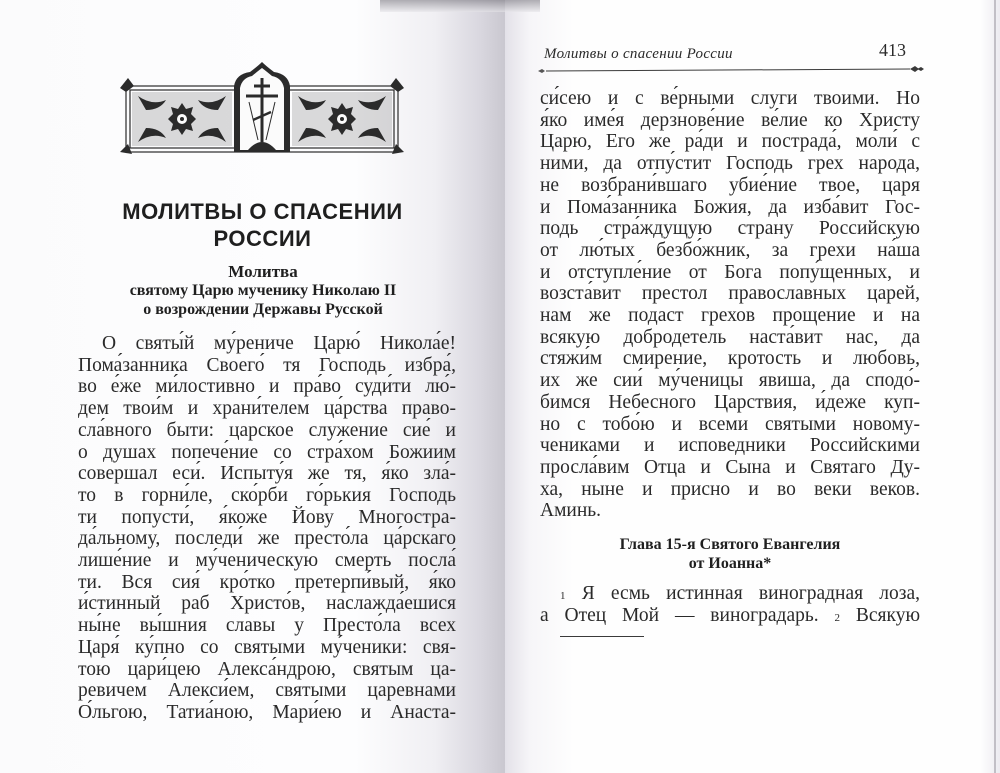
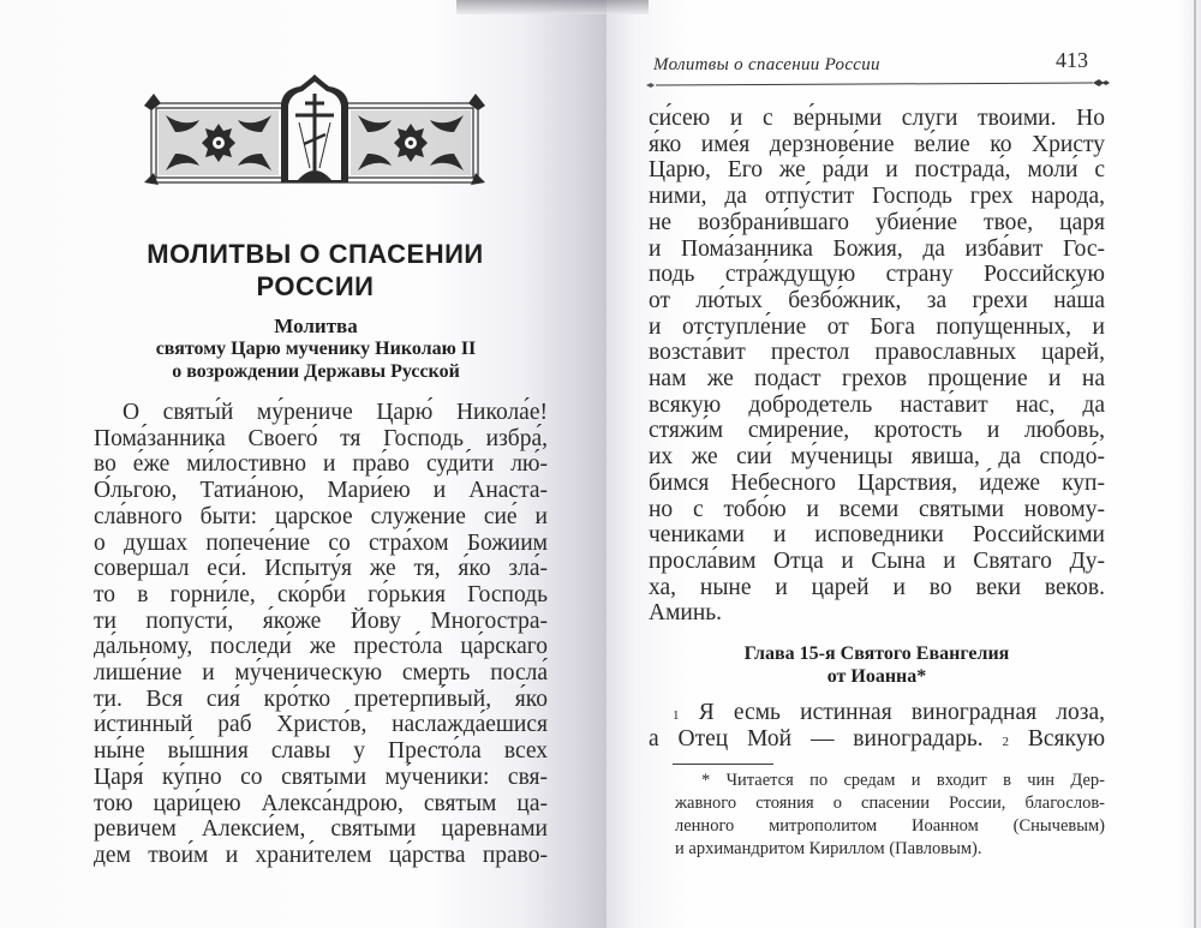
  МОЛИТВЫ О СПАСЕНИИ
  РОССИИ
  Молитва
  святому Царю мученику Николаю II
  о возрождении Державы Русской
  О святы́й му́рениче Царю́ Никола́е!
  Пома́занника Своего́ тя Господь избра́,
  во е́же ми́лостивно и пра́во суди́ти лю́-
- дем твои́м и храни́телем ца́рства право-
+ О́льгою, Татиа́ною, Мари́ею и Анаста-
  сла́вного быти: царское служение сие́ и
  о душах попече́ние со стра́хом Божиим
  совершал еси́. Испыту́я же тя, я́ко зла́-
  то в горни́ле, ско́рби го́рькия Господь
  ти попусти́, я́коже Йову Многостра-
  да́льному, последи́ же престо́ла ца́рскаго
  лише́ние и му́ченическую смерть посла́
  ти. Вся сия́ кро́тко претерпи́вый, я́ко
  и́стинный раб Христо́в, наслажда́ешися
  ны́не вы́шния славы у Престо́ла всех
  Царя́ ку́пно со святыми му́ченики: свя-
  тою цари́цею Алекса́ндрою, святым ца-
  ревичем Алекси́ем, святыми царевнами
- О́льгою, Татиа́ною, Мари́ею и Анаста-
+ дем твои́м и храни́телем ца́рства право-
  Молитвы о спасении России
  413
  си́сею и с ве́рными слуги твоими. Но
  я́ко име́я дерзнове́ние ве́лие ко Христу
  Царю, Его же ра́ди и пострада́, моли́ с
  ними, да отпу́стит Господь грех народа,
  не возбрани́вшаго убие́ние твое, царя
  и Пома́занника Божия, да изба́вит Гос-
  подь стра́ждущую страну Российскую
  от лю́тых безбо́жник, за грехи на́ша
  и отступле́ние от Бога попу́щенных, и
  возста́вит престол православных царей,
  нам же подаст грехов прощение и на
  всякую добродетель наста́вит нас, да
  стяжи́м смирение, кротость и любовь,
  их же сии́ му́ченицы явиша, да сподо́-
  бимся Небесного Царствия, и́деже куп-
  но с тобо́ю и всеми святыми новому-
  чениками и исповедники Российскими
  просла́вим Отца и Сына и Святаго Ду-
- ха, ныне и присно и во веки веков.
+ ха, ныне и царей и во веки веков.
  Аминь.
  Глава 15-я Святого Евангелия
  от Иоанна*
  1 Я есмь истинная виноградная лоза,
  а Отец Мой — виноградарь. 2 Всякую
+ * Читается по средам и входит в чин Дер-
+ жавного стояния о спасении России, благослов-
+ ленного митрополитом Иоанном (Снычевым)
+ и архимандритом Кириллом (Павловым).
